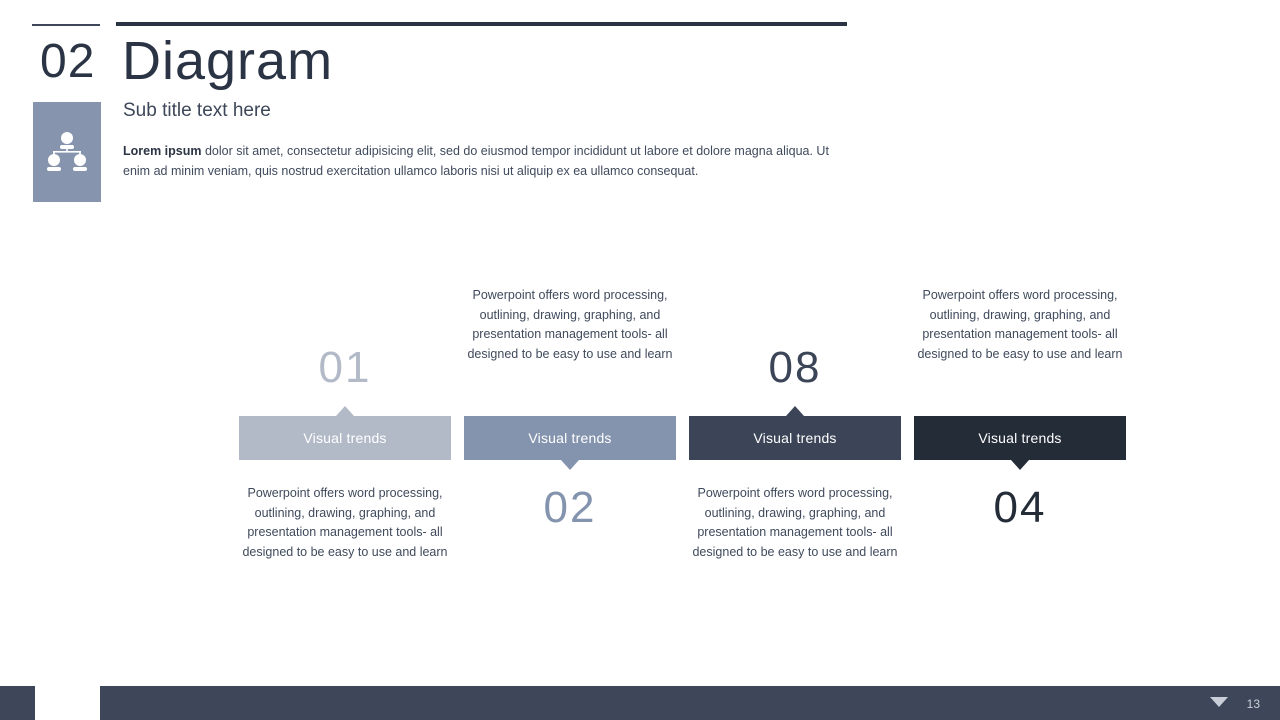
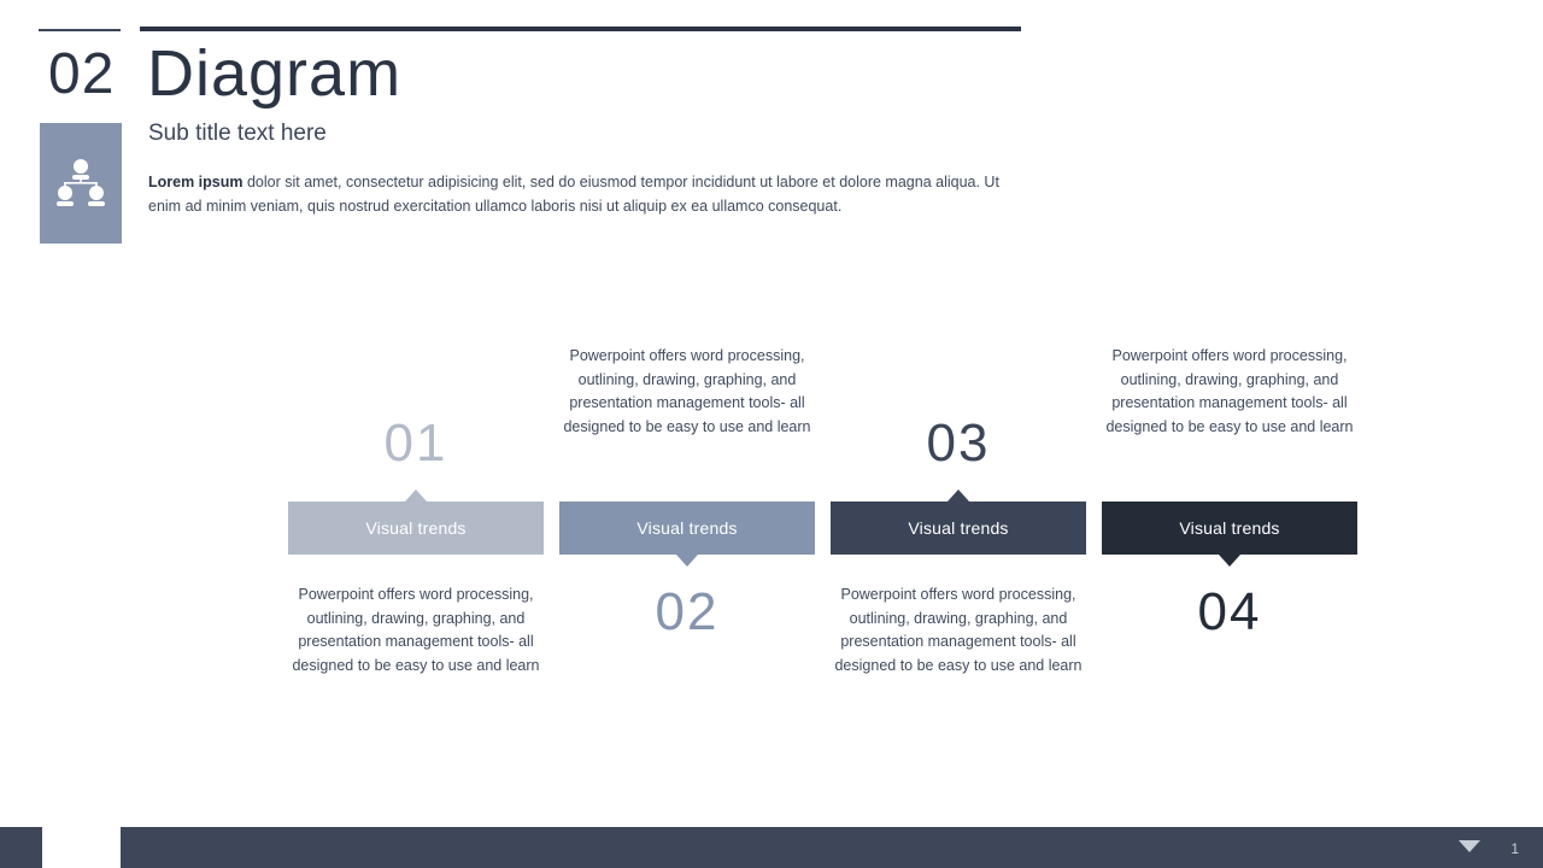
  02
  Diagram
  Sub title text here
  Lorem ipsum dolor sit amet, consectetur adipisicing elit, sed do eiusmod tempor incididunt ut labore et dolore magna aliqua. Ut enim ad minim veniam, quis nostrud exercitation ullamco laboris nisi ut aliquip ex ea ullamco consequat.
  01
  Visual trends
  Powerpoint offers word processing, outlining, drawing, graphing, and presentation management tools- all designed to be easy to use and learn
  Powerpoint offers word processing, outlining, drawing, graphing, and presentation management tools- all designed to be easy to use and learn
  Visual trends
  02
- 08
+ 03
  Visual trends
  Powerpoint offers word processing, outlining, drawing, graphing, and presentation management tools- all designed to be easy to use and learn
  Powerpoint offers word processing, outlining, drawing, graphing, and presentation management tools- all designed to be easy to use and learn
  Visual trends
  04
- 13
+ 1
